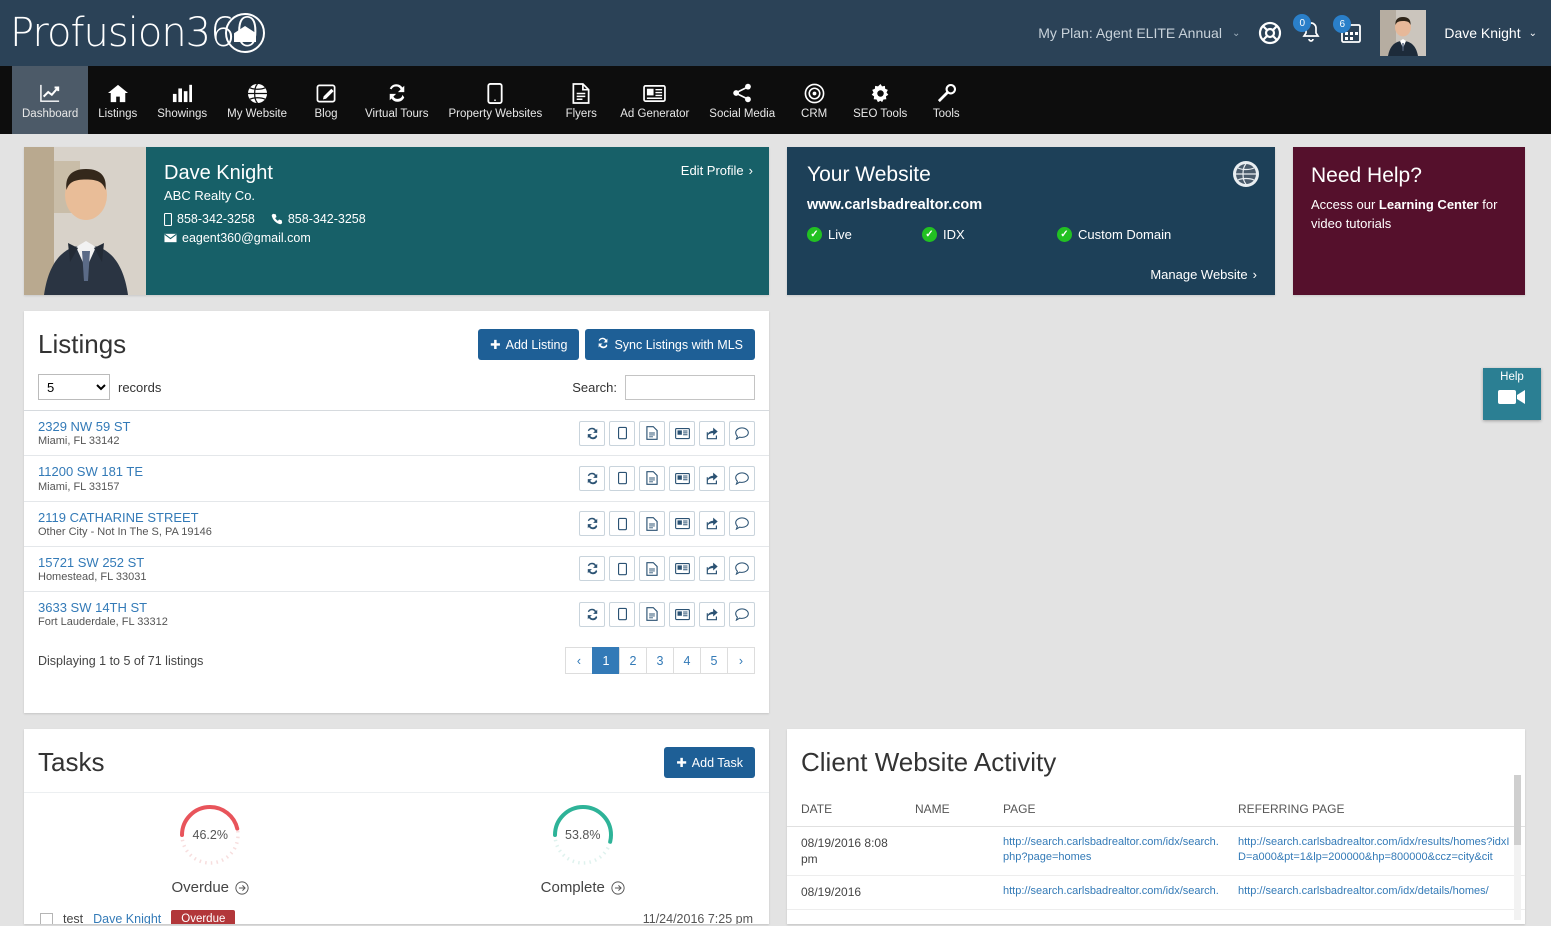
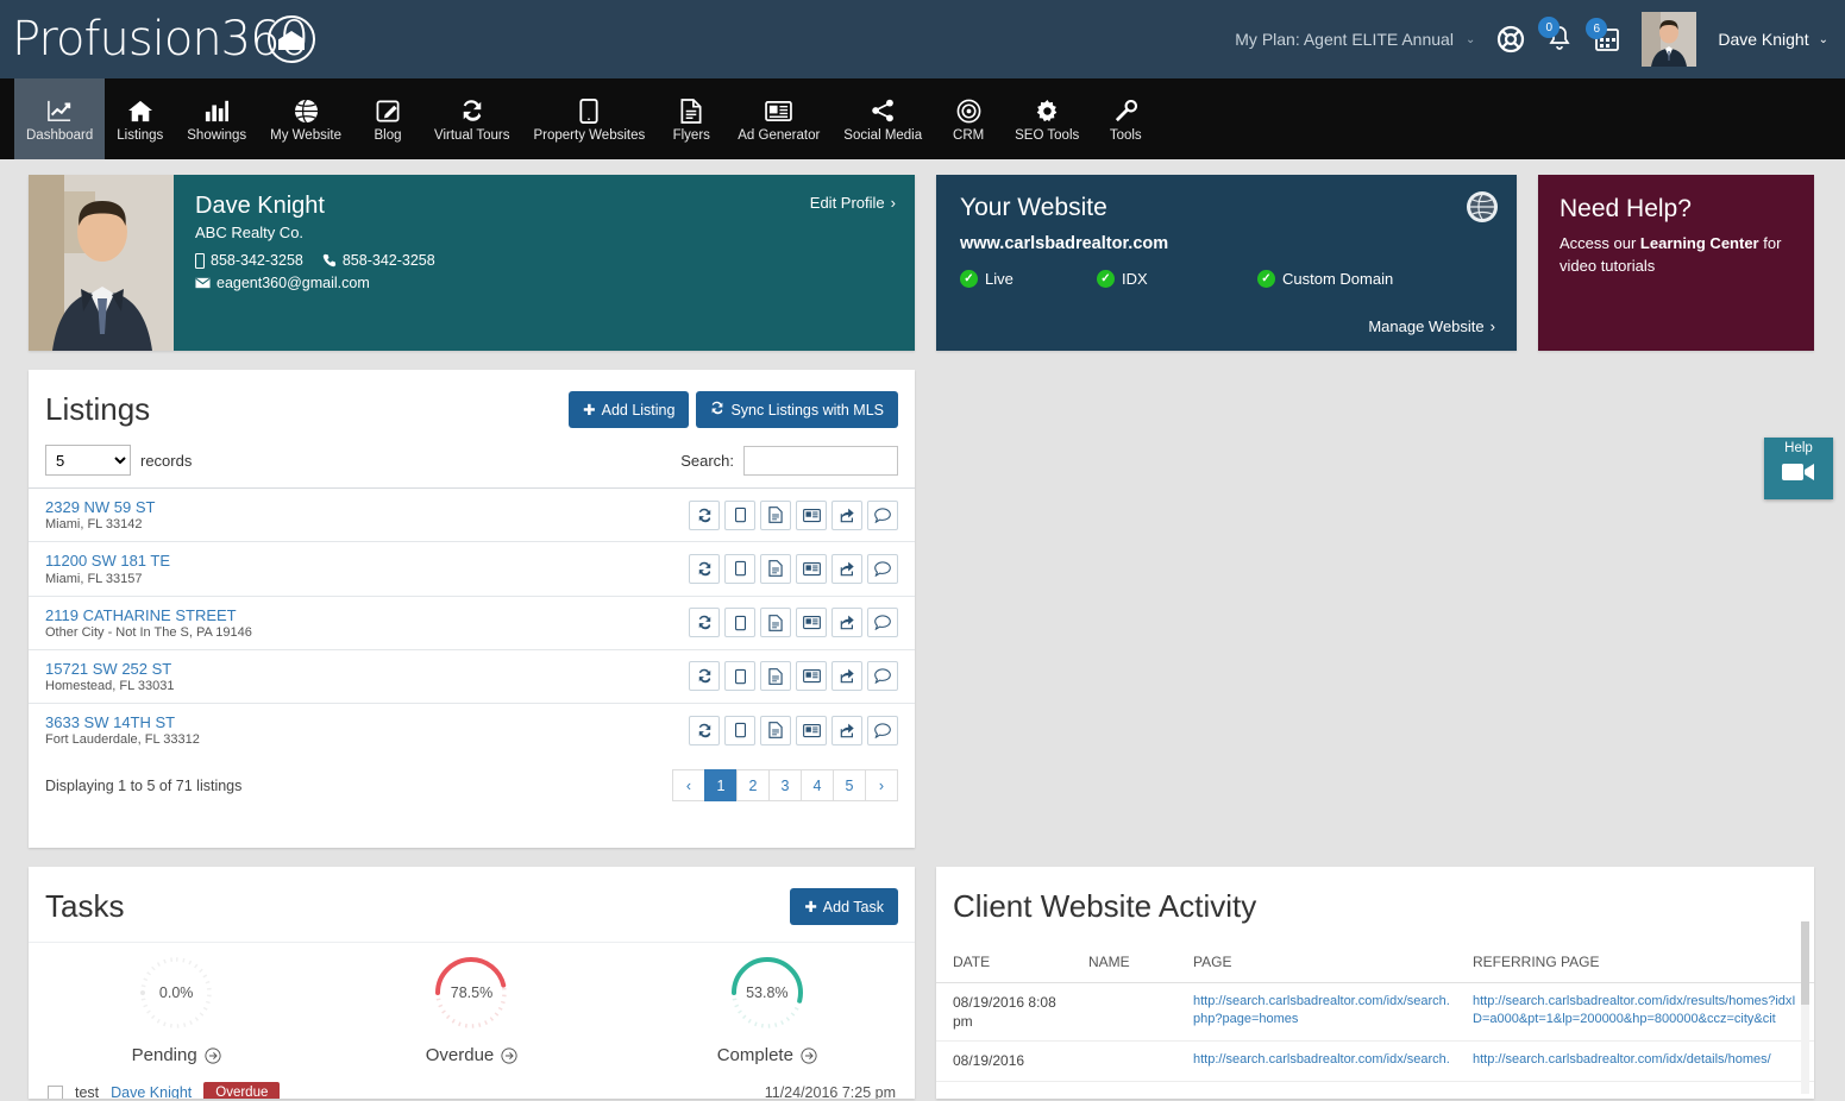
  Profusion36
  My Plan: Agent ELITE Annual
  ⌄
  0
  6
  Dave Knight
  ⌄
  Dashboard
  Listings
  Showings
  My Website
  Blog
  Virtual Tours
  Property Websites
  Flyers
  Ad Generator
  Social Media
  CRM
  SEO Tools
  Tools
  Dave Knight
  ABC Realty Co.
  858-342-3258
  858-342-3258
  eagent360@gmail.com
  Edit Profile
  ›
  Your Website
  www.carlsbadrealtor.com
  ✓
  Live
  ✓
  IDX
  ✓
  Custom Domain
  Manage Website
  ›
  Need Help?
  Access our Learning Center for video tutorials
  Listings
  ✚
  Add Listing
  Sync Listings with MLS
  5
  records
  Search:
  2329 NW 59 ST Miami, FL 33142
  11200 SW 181 TE Miami, FL 33157
  2119 CATHARINE STREET Other City - Not In The S, PA 19146
  15721 SW 252 ST Homestead, FL 33031
  3633 SW 14TH ST Fort Lauderdale, FL 33312
  Displaying 1 to 5 of 71 listings
  ‹
  1
  2
  3
  4
  5
  ›
  Tasks
  ✚
  Add Task
+ 0.0%
+ Pending
- 46.2%
+ 78.5%
  Overdue
  53.8%
  Complete
  test
  Dave Knight
  Overdue
  11/24/2016 7:25 pm
  Client Website Activity
  DATE	NAME	PAGE	REFERRING PAGE
  08/19/2016 8:08 pm		http://search.carlsbadrealtor.com/idx/search.php?page=homes	http://search.carlsbadrealtor.com/idx/results/homes?idxID=a000&pt=1&lp=200000&hp=800000&ccz=city&cit
  08/19/2016		http://search.carlsbadrealtor.com/idx/search.	http://search.carlsbadrealtor.com/idx/details/homes/
  Help
